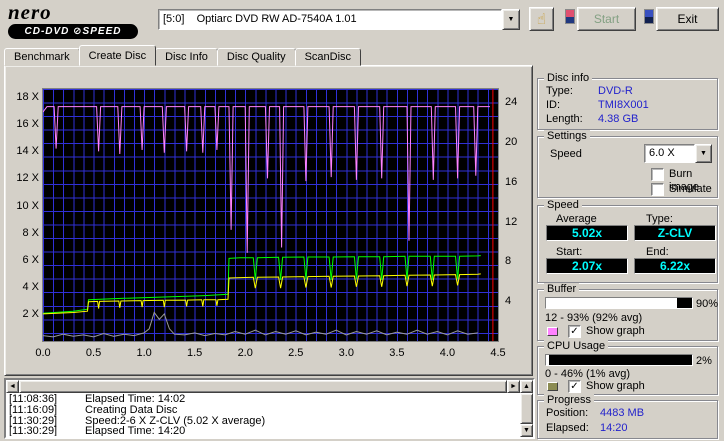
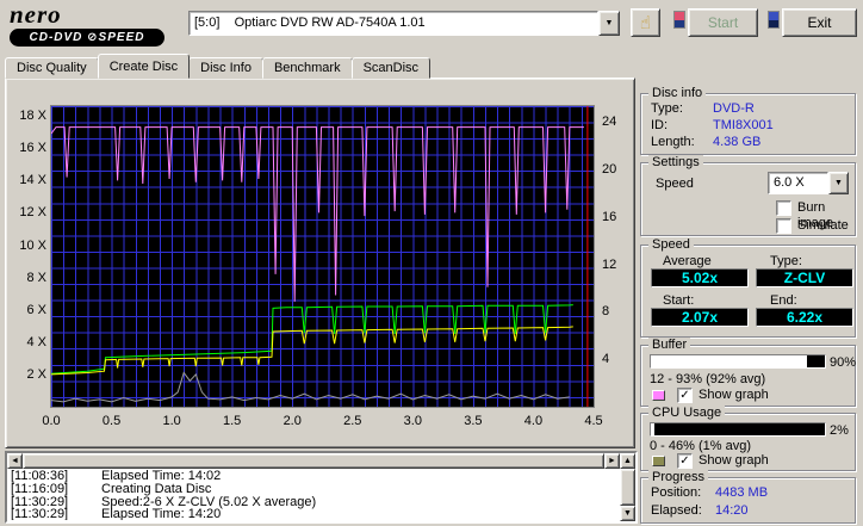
  nero
  CD-DVD ⊘SPEED
  [5:0] Optiarc DVD RW AD-7540A 1.01
  ☝
  Start
  Exit
- Benchmark
+ Disc Quality
  Create Disc
  Disc Info
- Disc Quality
+ Benchmark
  ScanDisc
  18 X
  16 X
  14 X
  12 X
  10 X
  8 X
  6 X
  4 X
  2 X
  24
  20
  16
  12
  8
  4
  0.0
  0.5
  1.0
  1.5
  2.0
  2.5
  3.0
  3.5
  4.0
  4.5
  Disc info
  Type:
  DVD-R
  ID:
  TMI8X001
  Length:
  4.38 GB
  Settings
  Speed
  6.0 X
  Burn image
  Simulate
  Speed
  Average
  Type:
  5.02x
  Z-CLV
  Start:
  End:
  2.07x
  6.22x
  Buffer
  90%
  12 - 93% (92% avg)
  ✓
  Show graph
  CPU Usage
  2%
  0 - 46% (1% avg)
  ✓
  Show graph
  Progress
  Position:
  4483 MB
  Elapsed:
  14:20
  [11:08:36]
  Elapsed Time: 14:02
  [11:16:09]
  Creating Data Disc
  [11:30:29]
  Speed:2-6 X Z-CLV (5.02 X average)
  [11:30:29]
  Elapsed Time: 14:20
